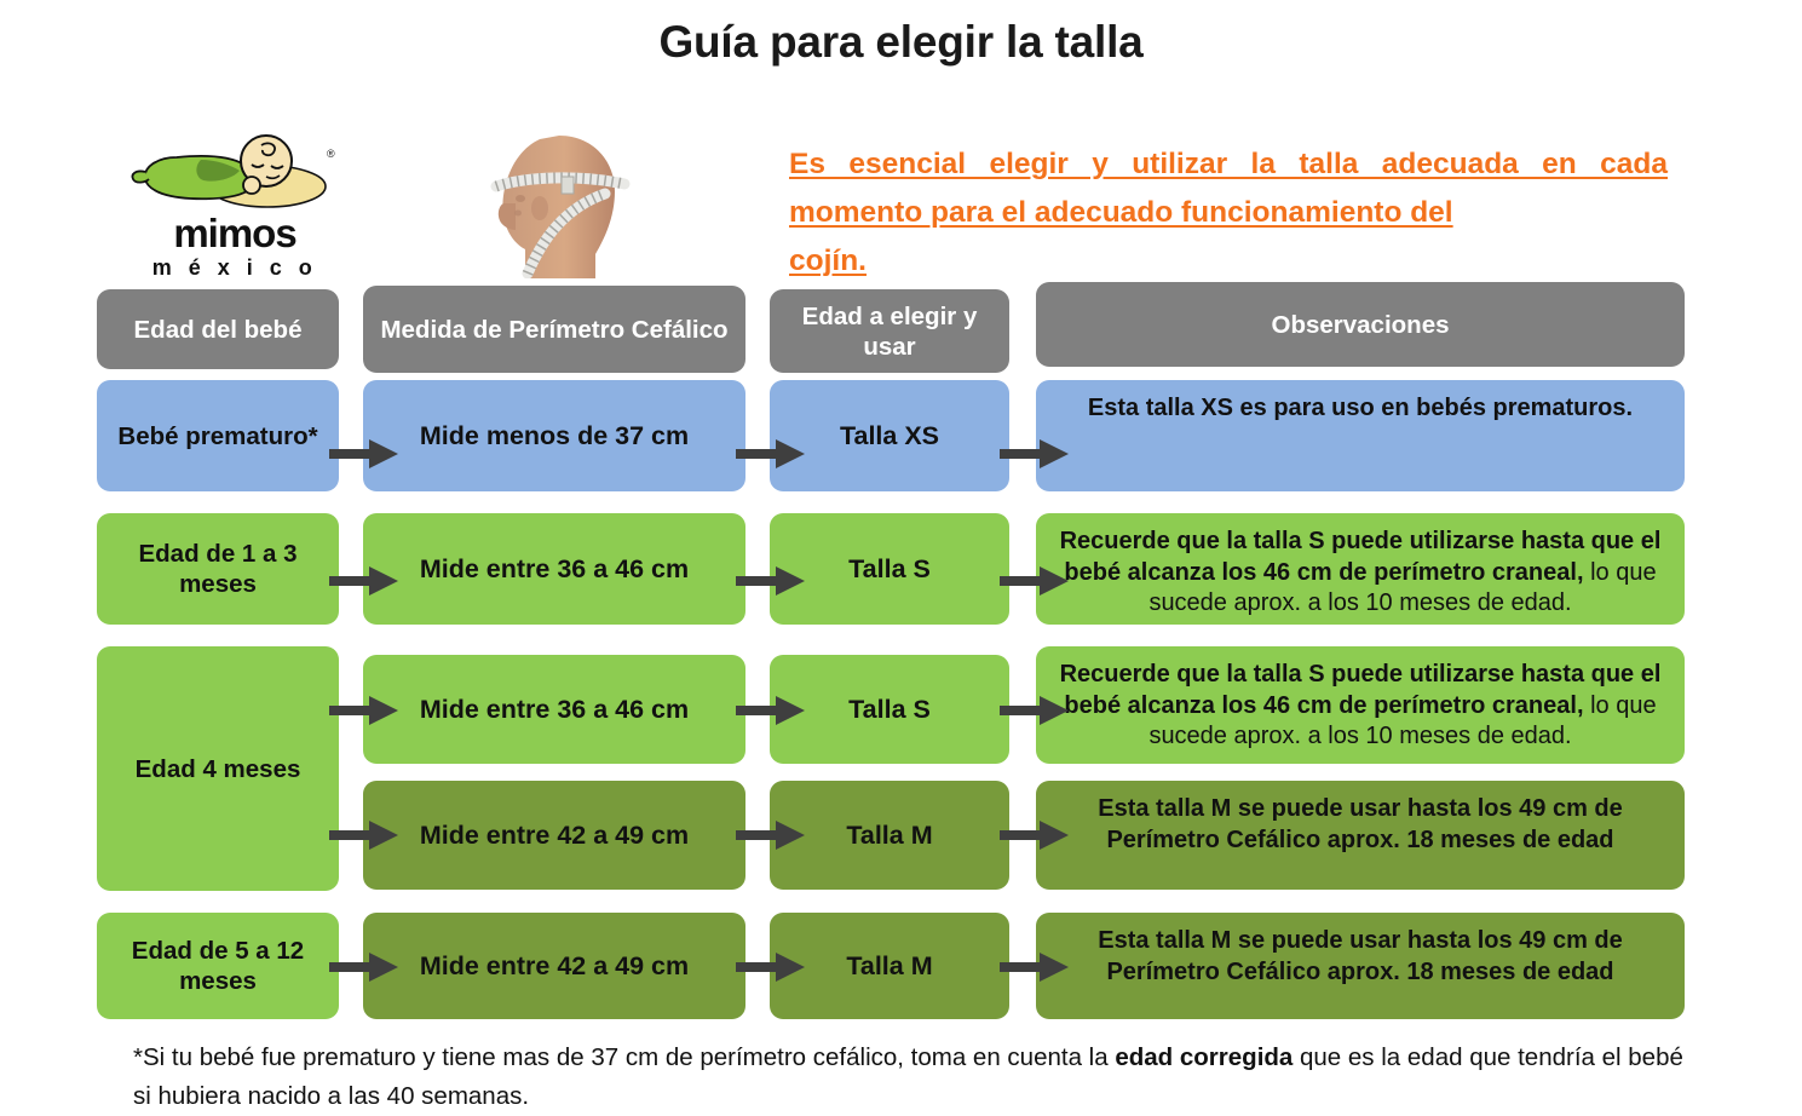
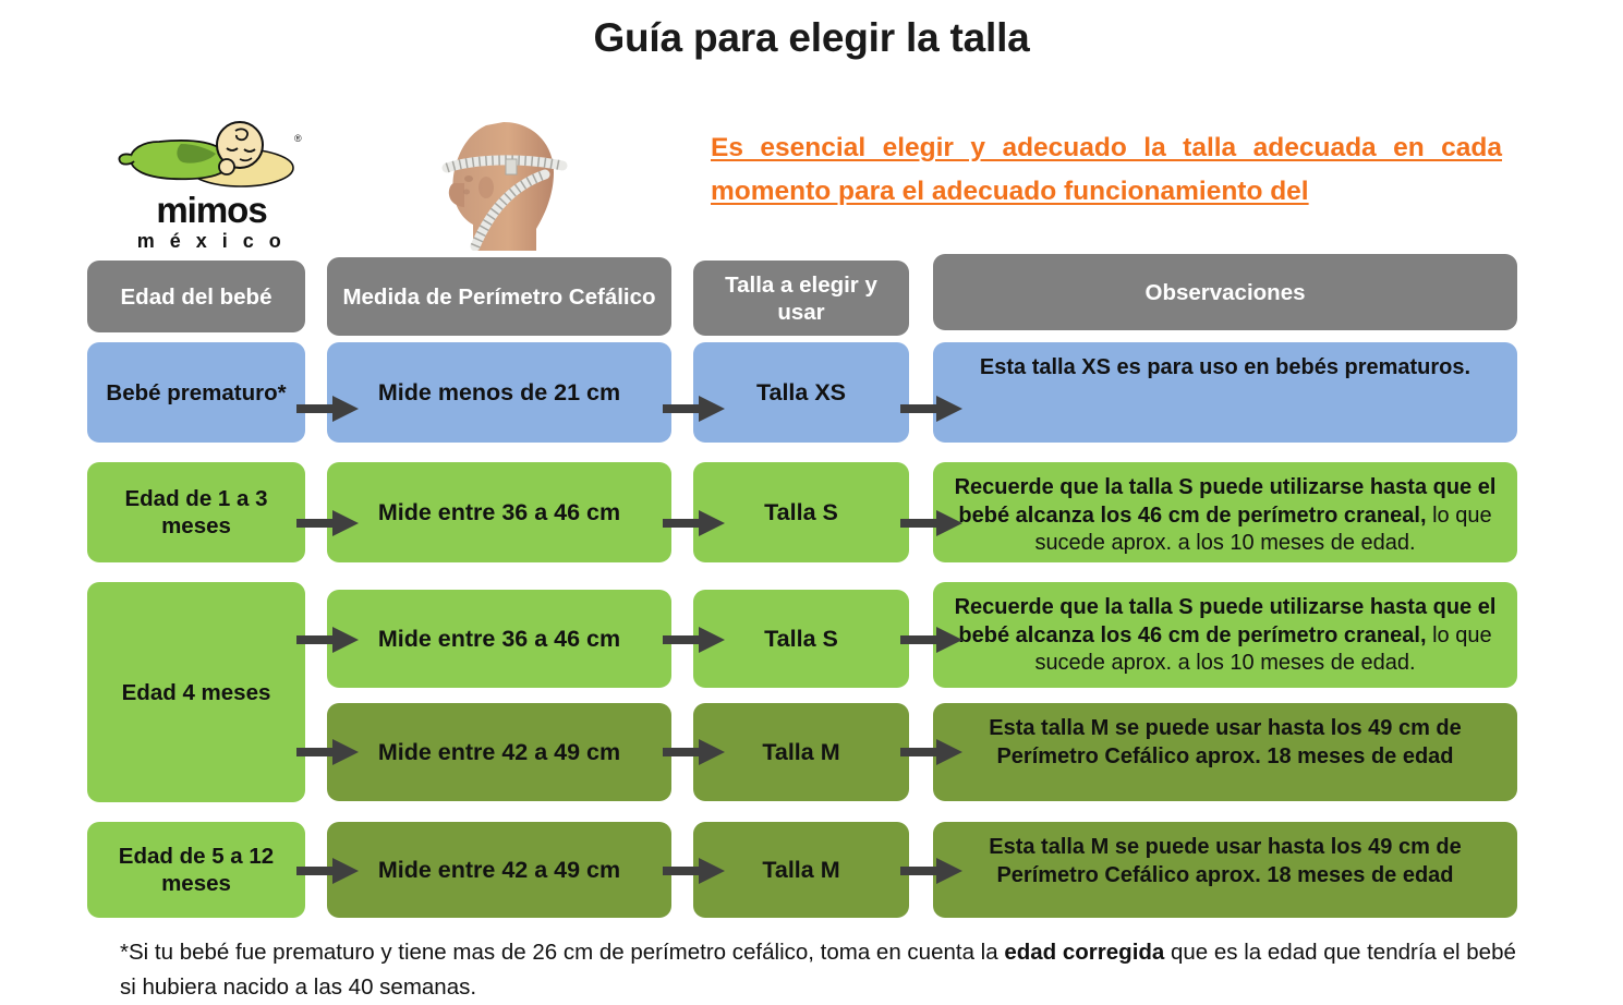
  Guía para elegir la talla
  ®
  mimos
  m é x i c o
- Es esencial elegir y utilizar la talla adecuada en cada momento para el adecuado funcionamiento del
+ Es esencial elegir y adecuado la talla adecuada en cada momento para el adecuado funcionamiento del
- cojín.
  Edad del bebé
  Medida de Perímetro Cefálico
- Edad a elegir y usar
+ Talla a elegir y usar
  Observaciones
  Bebé prematuro*
- Mide menos de 37 cm
+ Mide menos de 21 cm
  Talla XS
  Esta talla XS es para uso en bebés prematuros.
  Edad de 1 a 3 meses
  Mide entre 36 a 46 cm
  Talla S
  Recuerde que la talla S puede utilizarse hasta que el bebé alcanza los 46 cm de perímetro craneal, lo que sucede aprox. a los 10 meses de edad.
  Edad 4 meses
  Mide entre 36 a 46 cm
  Talla S
  Recuerde que la talla S puede utilizarse hasta que el bebé alcanza los 46 cm de perímetro craneal, lo que sucede aprox. a los 10 meses de edad.
  Mide entre 42 a 49 cm
  Talla M
  Esta talla M se puede usar hasta los 49 cm de Perímetro Cefálico aprox. 18 meses de edad
  Edad de 5 a 12 meses
  Mide entre 42 a 49 cm
  Talla M
  Esta talla M se puede usar hasta los 49 cm de Perímetro Cefálico aprox. 18 meses de edad
- *Si tu bebé fue prematuro y tiene mas de 37 cm de perímetro cefálico, toma en cuenta la edad corregida que es la edad que tendría el bebé si hubiera nacido a las 40 semanas.
+ *Si tu bebé fue prematuro y tiene mas de 26 cm de perímetro cefálico, toma en cuenta la edad corregida que es la edad que tendría el bebé si hubiera nacido a las 40 semanas.
